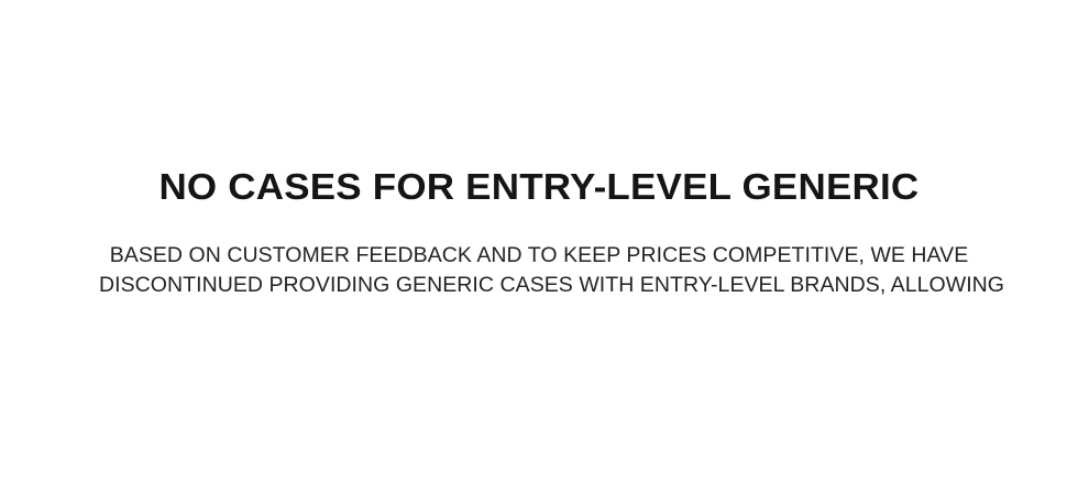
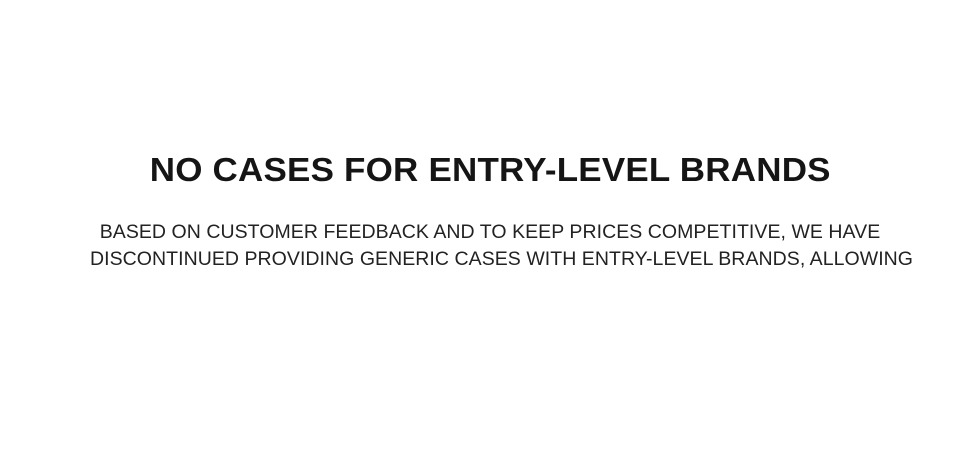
- NO CASES FOR ENTRY-LEVEL GENERIC
+ NO CASES FOR ENTRY-LEVEL BRANDS
  BASED ON CUSTOMER FEEDBACK AND TO KEEP PRICES COMPETITIVE, WE HAVE
  DISCONTINUED PROVIDING GENERIC CASES WITH ENTRY-LEVEL BRANDS, ALLOWING
